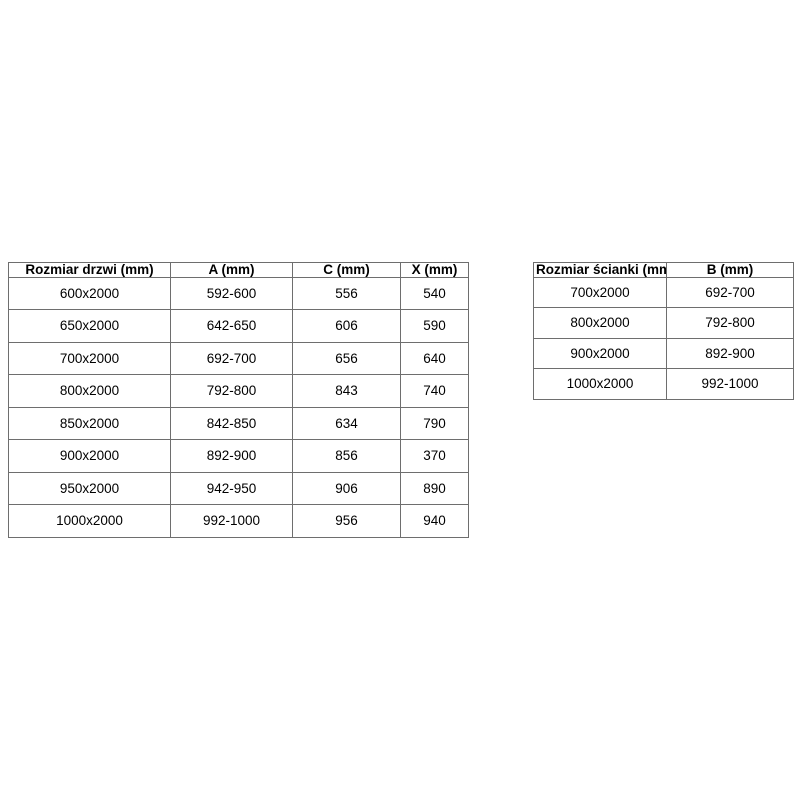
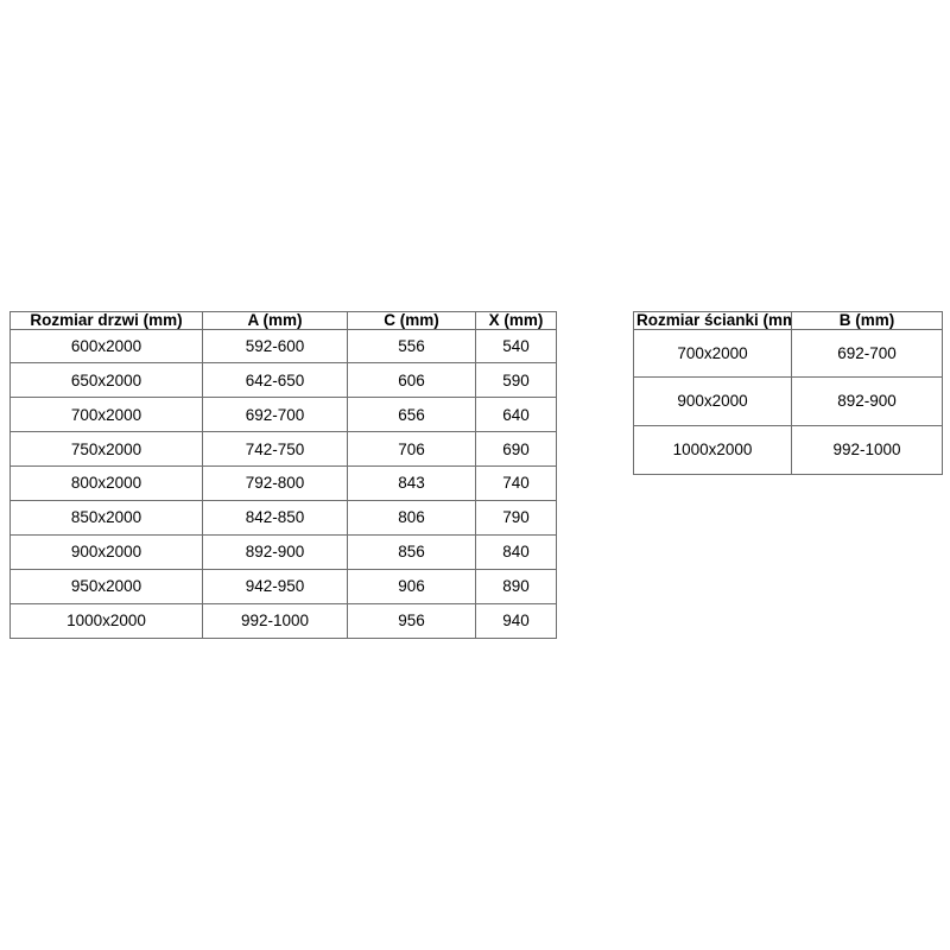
  Rozmiar drzwi (mm)	A (mm)	C (mm)	X (mm)
  600x2000	592-600	556	540
  650x2000	642-650	606	590
  700x2000	692-700	656	640
+ 750x2000	742-750	706	690
  800x2000	792-800	843	740
- 850x2000	842-850	634	790
+ 850x2000	842-850	806	790
- 900x2000	892-900	856	370
+ 900x2000	892-900	856	840
  950x2000	942-950	906	890
  1000x2000	992-1000	956	940
  Rozmiar ścianki (mm	B (mm)
  700x2000	692-700
- 800x2000	792-800
  900x2000	892-900
  1000x2000	992-1000
